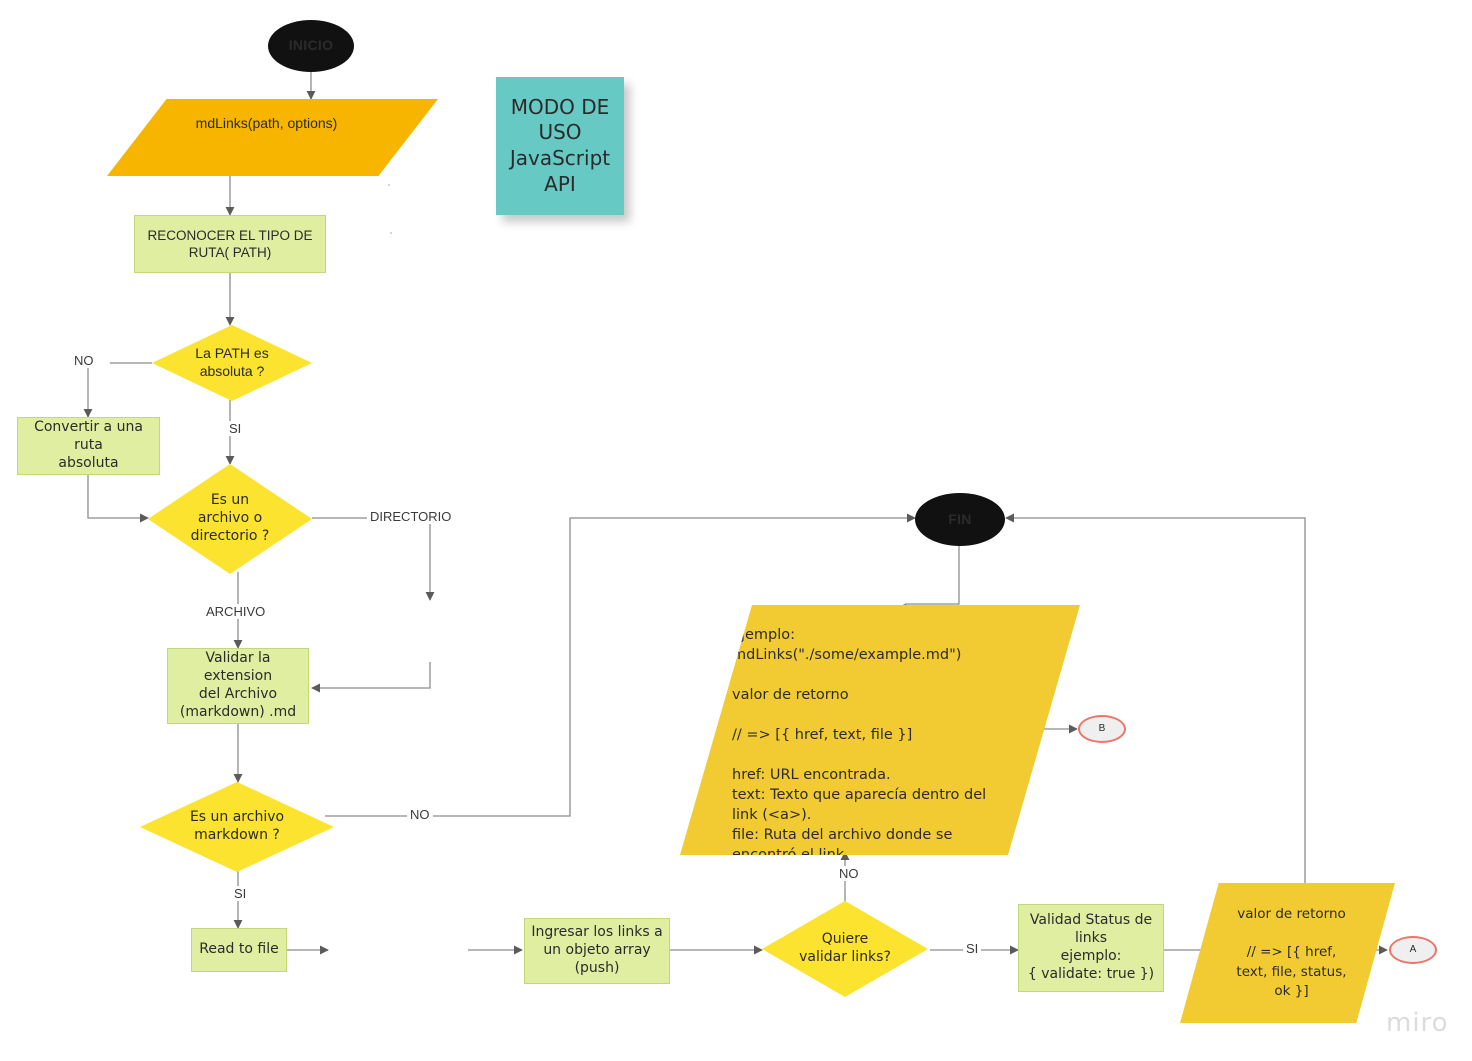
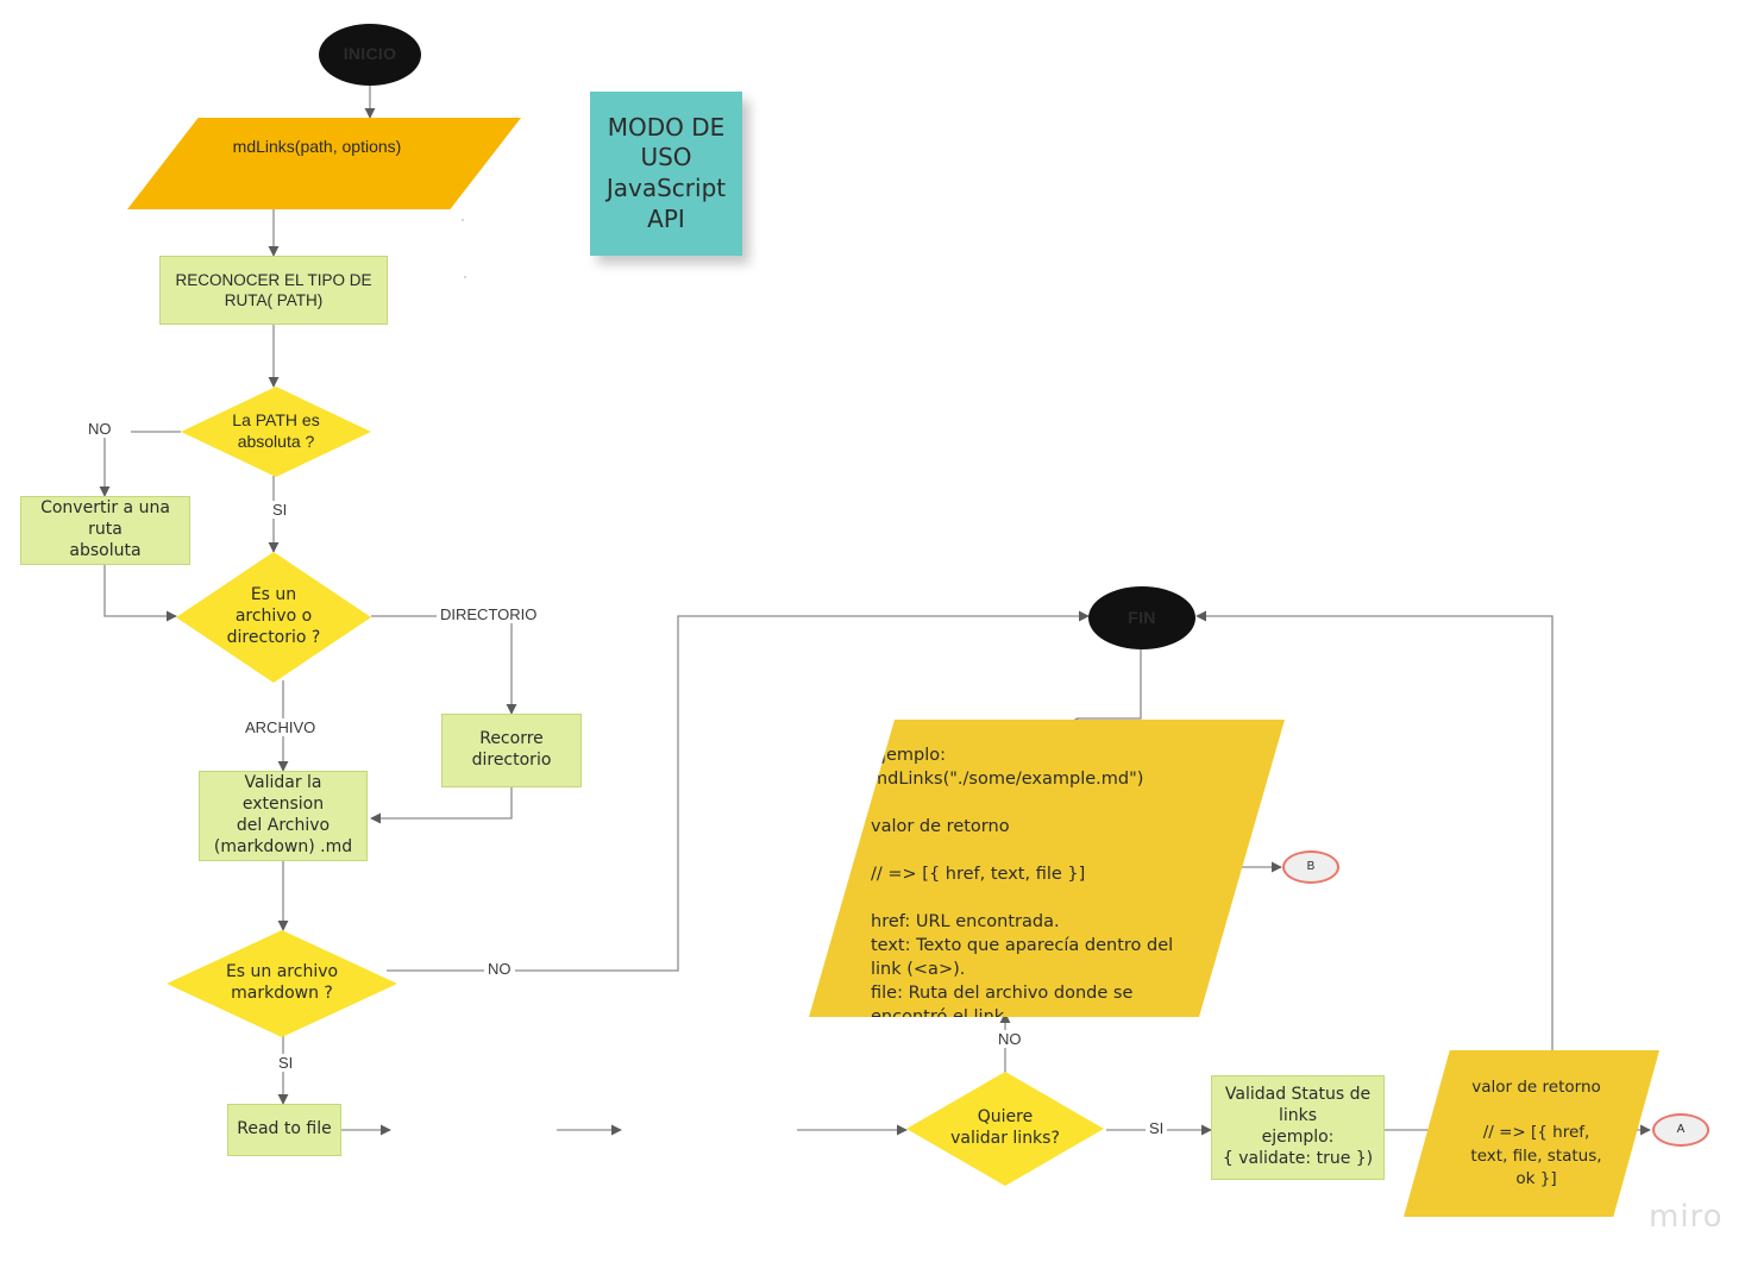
  INICIO
  mdLinks(path, options)
  MODO DE
  USO
  JavaScript
  API
  RECONOCER EL TIPO DE
  RUTA( PATH)
  La PATH es
  absoluta ?
  Convertir a una ruta
  absoluta
  Es un
  archivo o
  directorio ?
+ Recorre
+ directorio
  Validar la extension
  del Archivo
  (markdown) .md
  Es un archivo
  markdown ?
  Read to file
- Ingresar los links a
- un objeto array
- (push)
  Quiere
  validar links?
  Validad Status de
  links
  ejemplo:
  { validate: true })
  FIN
  emplo:
  mdLinks("./some/example.md")
  valor de retorno
  // => [{ href, text, file }]
  href: URL encontrada.
  text: Texto que aparecía dentro del
  link (<a>).
  file: Ruta del archivo donde se
  valor de retorno
  // => [{ href,
  text, file, status,
  ok }]
  B
  A
  NO
  SI
  DIRECTORIO
  ARCHIVO
  NO
  SI
  NO
  SI
  miro
